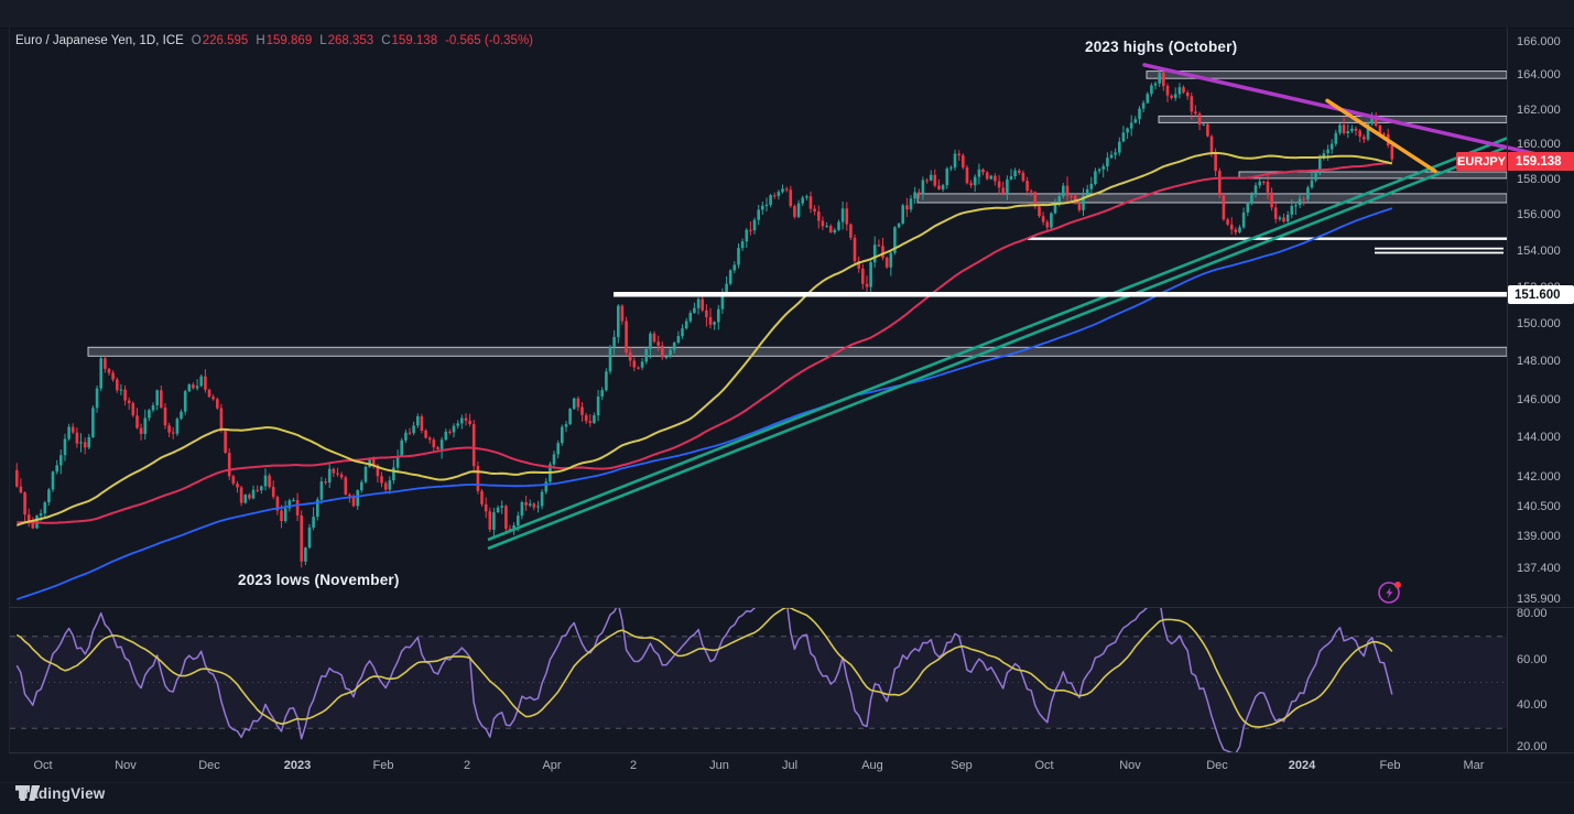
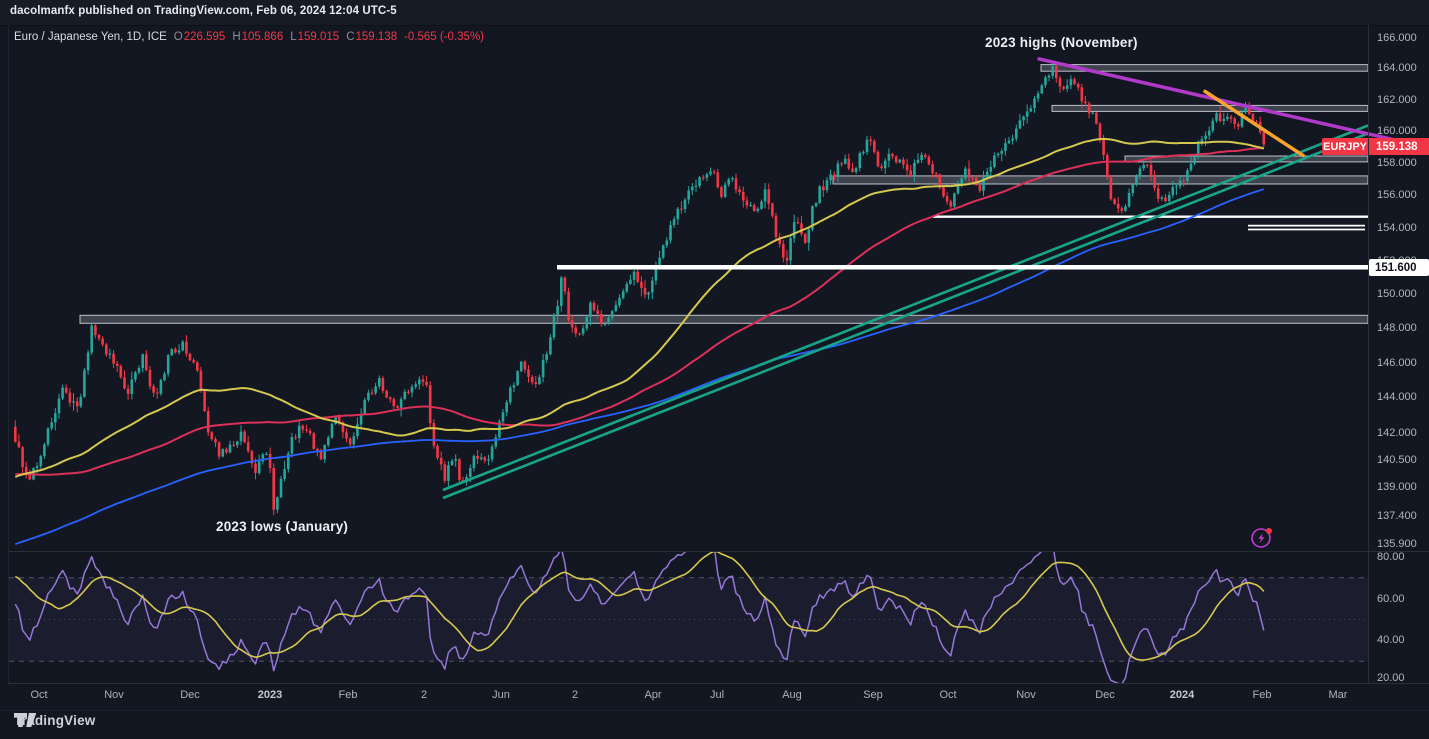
+ dacolmanfx published on TradingView.com, Feb 06, 2024 12:04 UTC-5
  Euro / Japanese Yen, 1D, ICE
  O
  226.595
  H
- 159.869
+ 105.866
  L
- 268.353
+ 159.015
  C
  159.138
  -0.565 (-0.35%)
- 2023 highs (October)
+ 2023 highs (November)
- 2023 lows (November)
+ 2023 lows (January)
  166.000
  164.000
  162.000
  160.000
  158.000
  156.000
  154.000
  150.000
  148.000
  146.000
  144.000
  142.000
  140.500
  139.000
  137.400
  135.900
  80.00
  60.00
  40.00
  20.00
  Oct
  Nov
  Dec
  2023
  Feb
  2
- Apr
+ Jun
  2
- Jun
+ Apr
  Jul
  Aug
  Sep
  Oct
  Nov
  Dec
  2024
  Feb
  Mar
  151.600
  EURJPY
  159.138
  TrdingView
